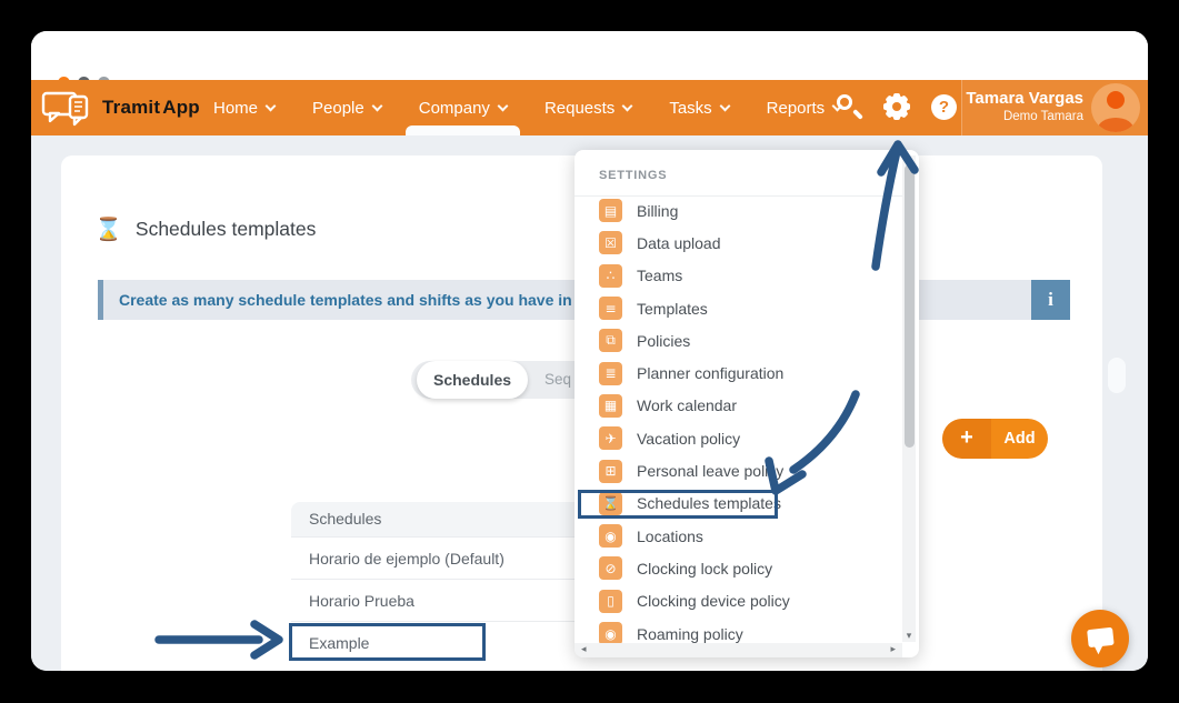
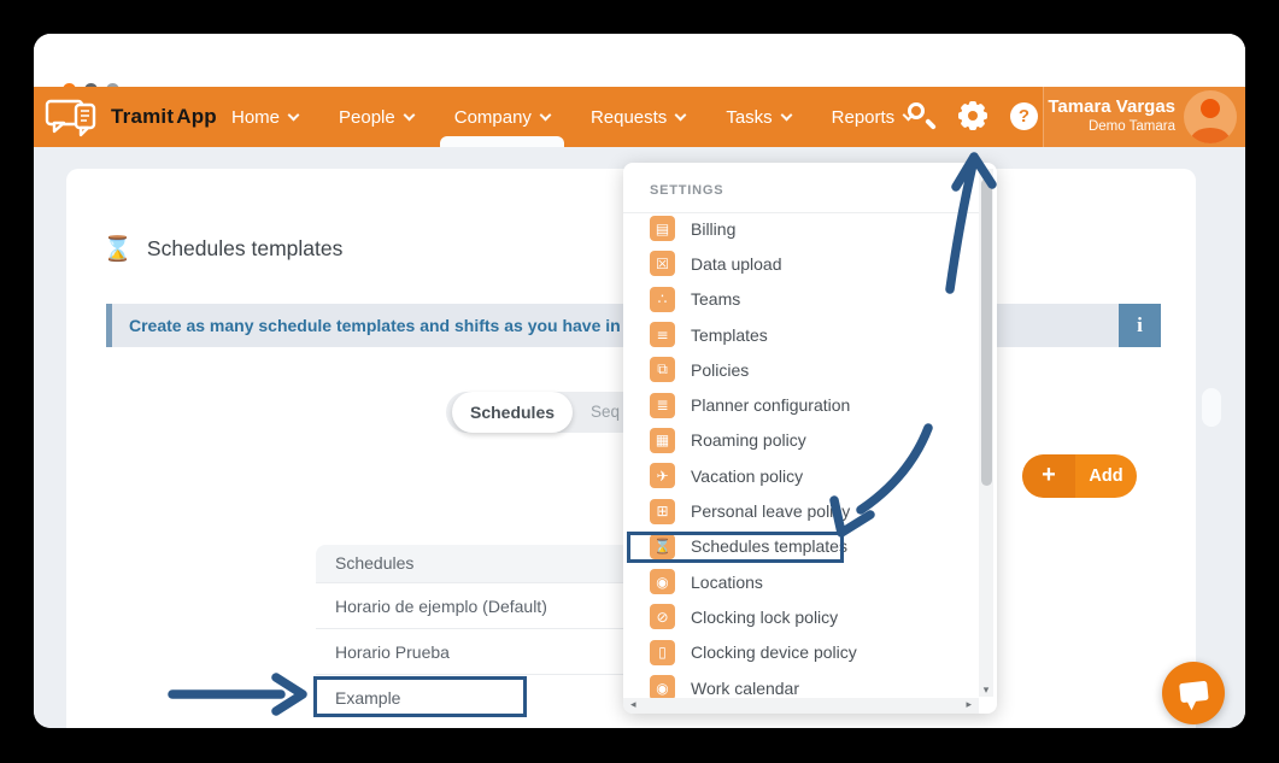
  TramitApp
  Home
  People
  Company
  Requests
  Tasks
  Reports
  ?
  Tamara Vargas
  Demo Tamara
  ⌛
  Schedules templates
  Create as many schedule templates and shifts as you have in
  i
  Schedules
  Seq
  +
  Add
  Schedules
  Horario de ejemplo (Default)
  Horario Prueba
  Example
  SETTINGS
  ▤
  Billing
  ☒
  Data upload
  ∴
  Teams
  ≡
  Templates
  ⧉
  Policies
  ≣
  Planner configuration
  ▦
- Work calendar
+ Roaming policy
  ✈
  Vacation policy
  ⊞
  Personal leave poliy
  ⌛
  Schedules templates
  ◉
  Locations
  ⊘
  Clocking lock policy
  ▯
  Clocking device policy
  ◉
- Roaming policy
+ Work calendar
  ▾
  ◂
  ▸
